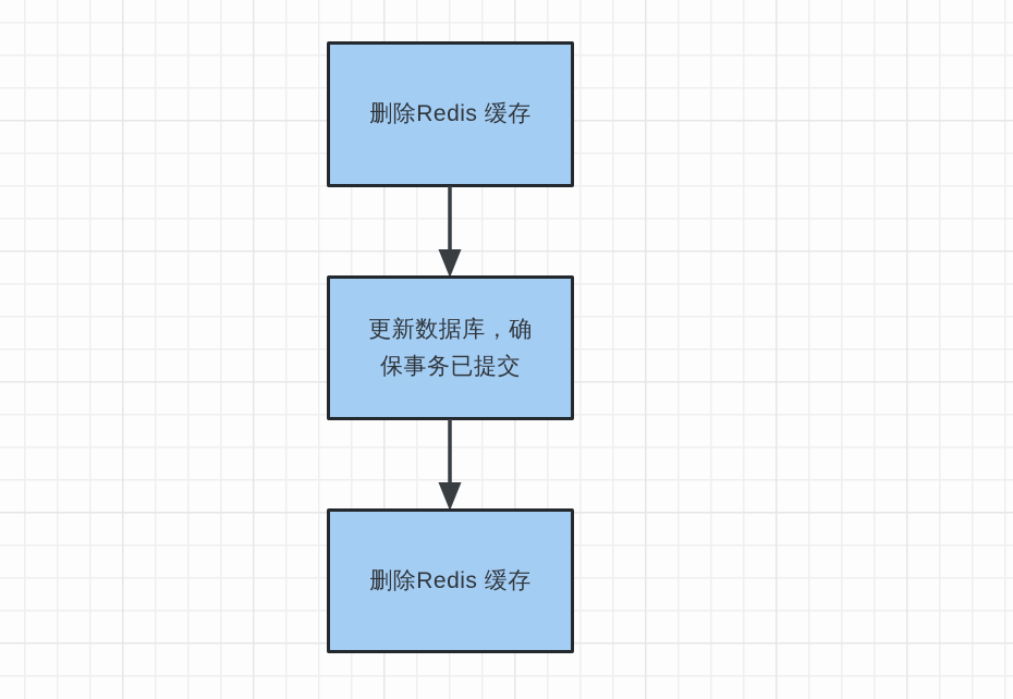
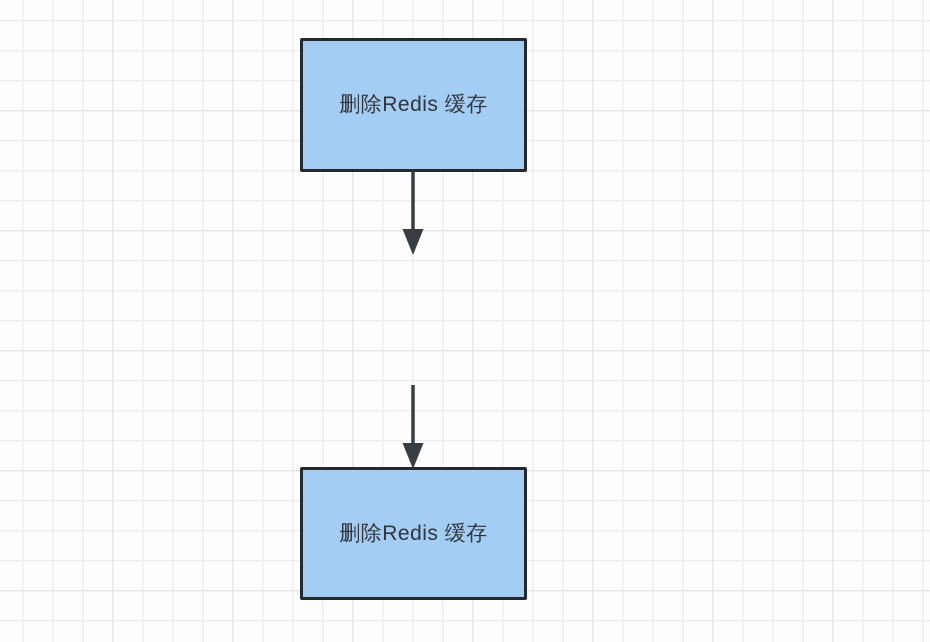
  删除Redis 缓存
- 更新数据库，确
- 保事务已提交
  删除Redis 缓存
